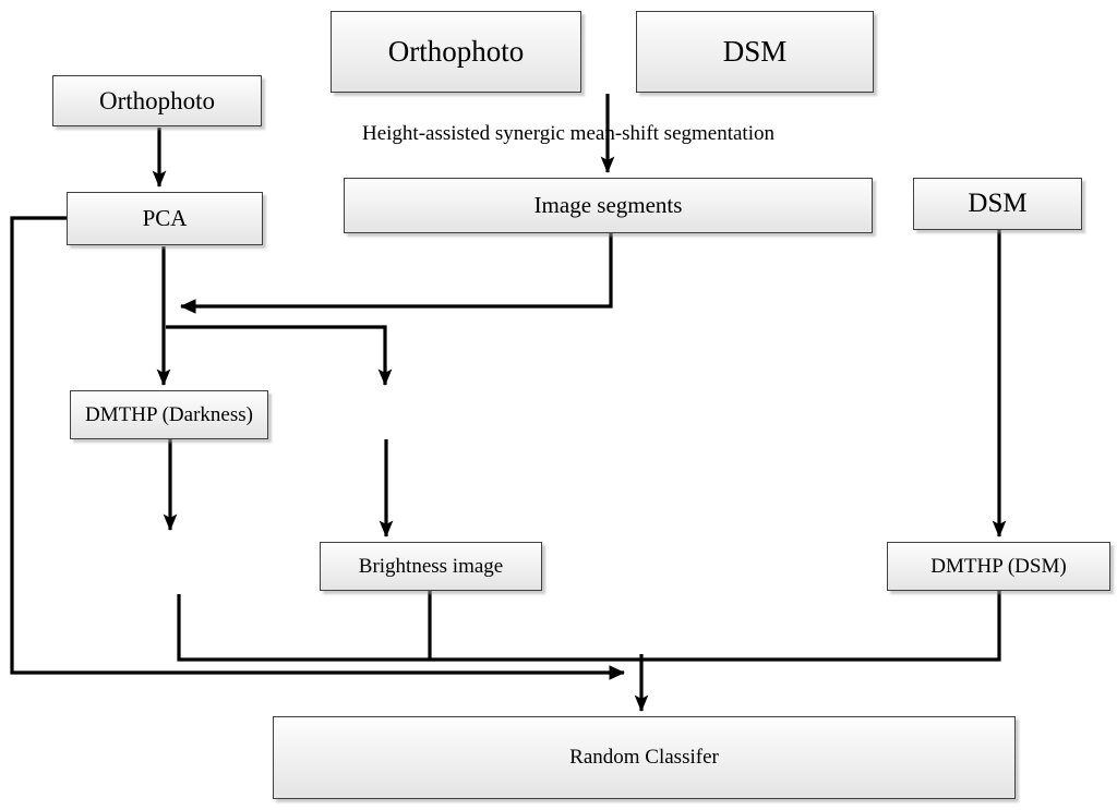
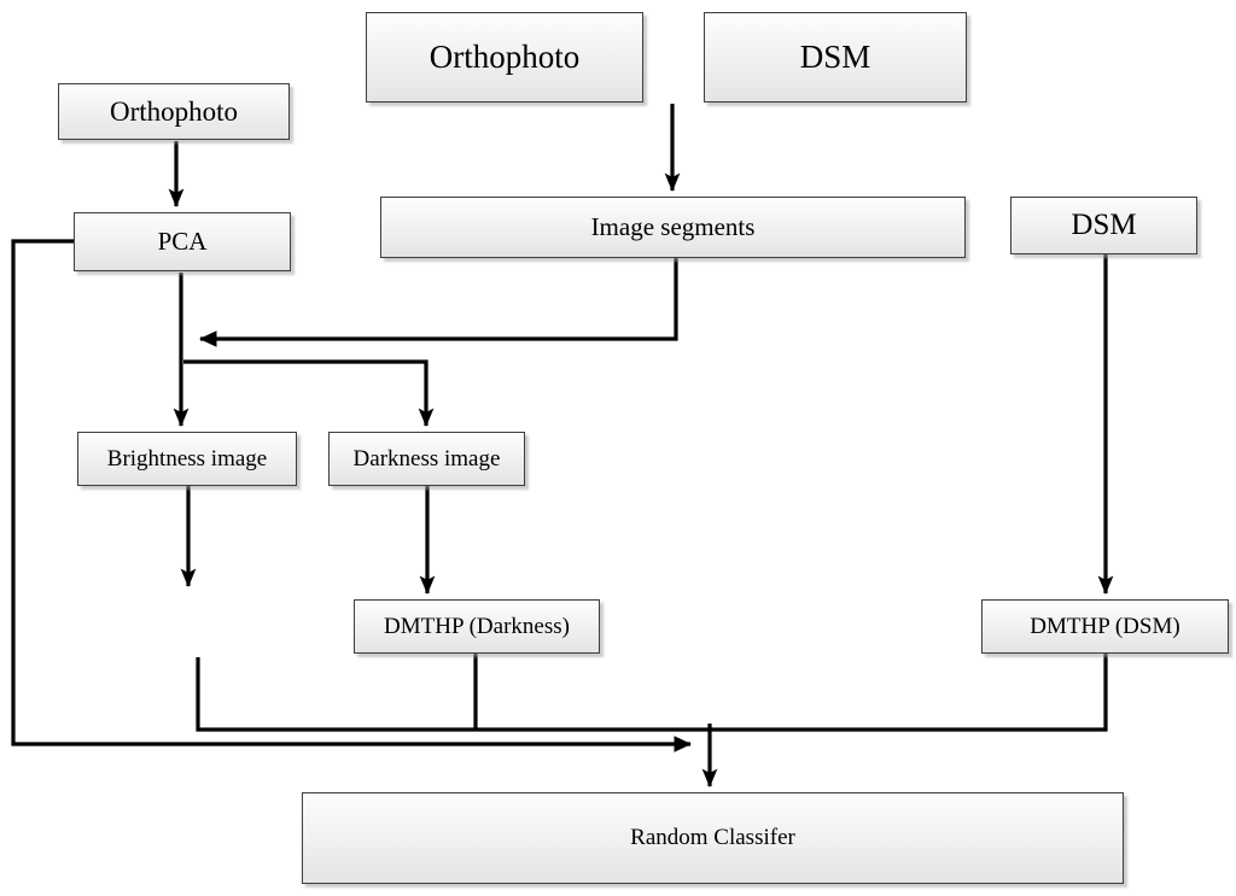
  Orthophoto
  DSM
  Orthophoto
  PCA
  Image segments
  DSM
- DMTHP (Darkness)
+ Brightness image
+ Darkness image
- Brightness image
+ DMTHP (Darkness)
  DMTHP (DSM)
  Random Classifer
- Height-assisted synergic mean-shift segmentation
